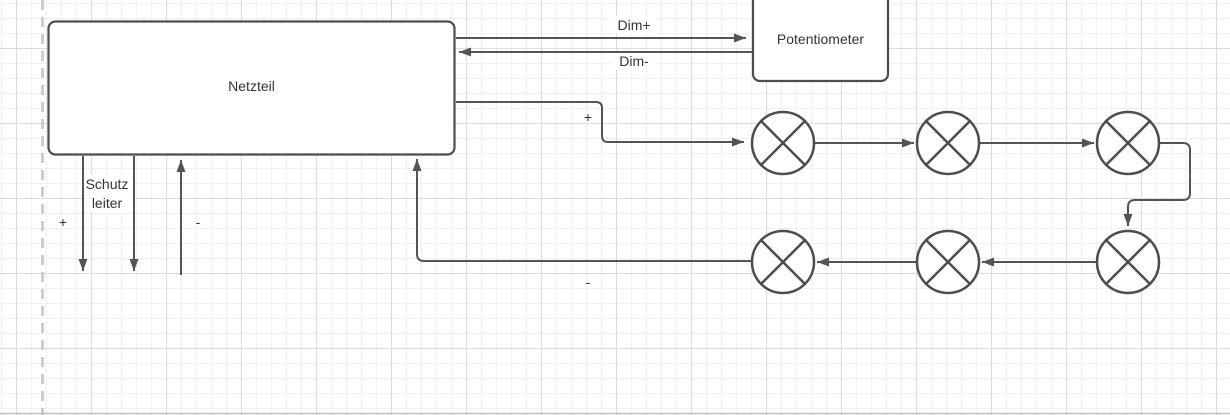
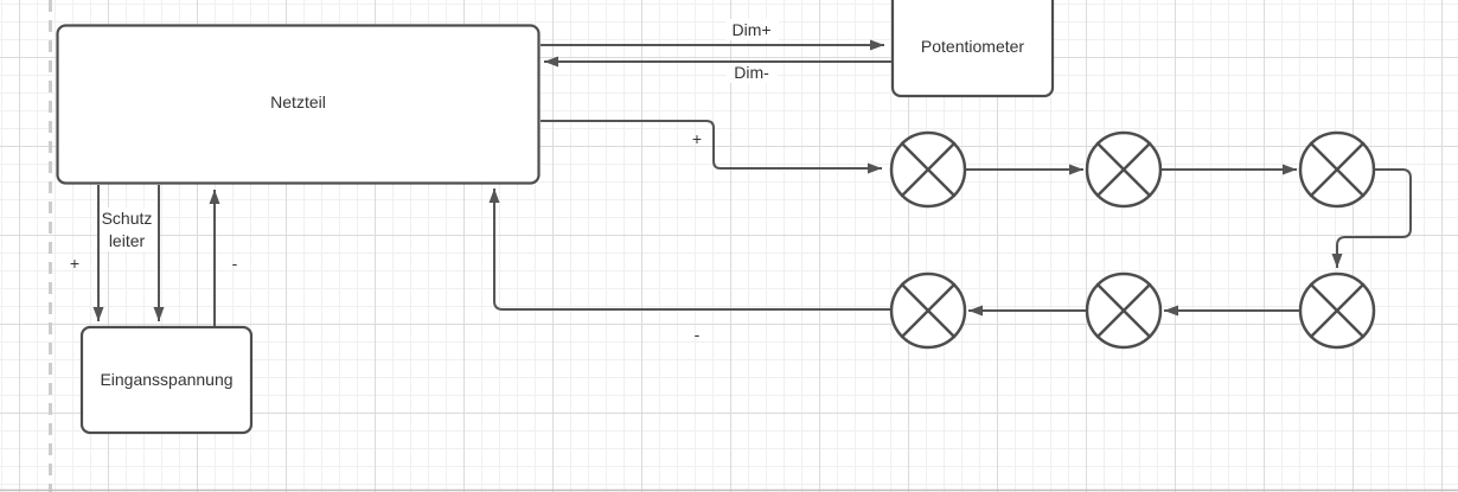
  Netzteil
  Potentiometer
+ Eingansspannung
  Dim+
  Dim-
  +
  -
  Schutz
  leiter
  +
  -
